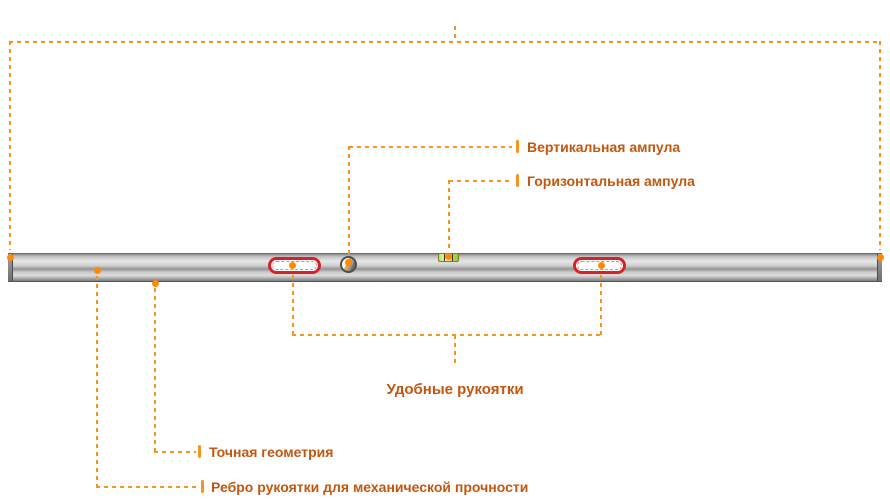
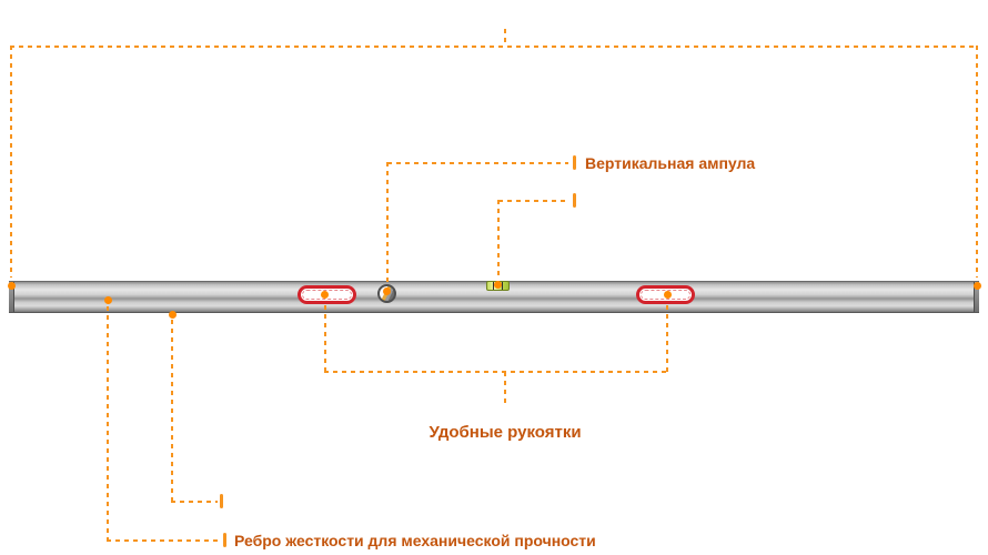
  Вертикальная ампула
- Горизонтальная ампула
  Удобные рукоятки
- Точная геометрия
- Ребро рукоятки для механической прочности
+ Ребро жесткости для механической прочности
